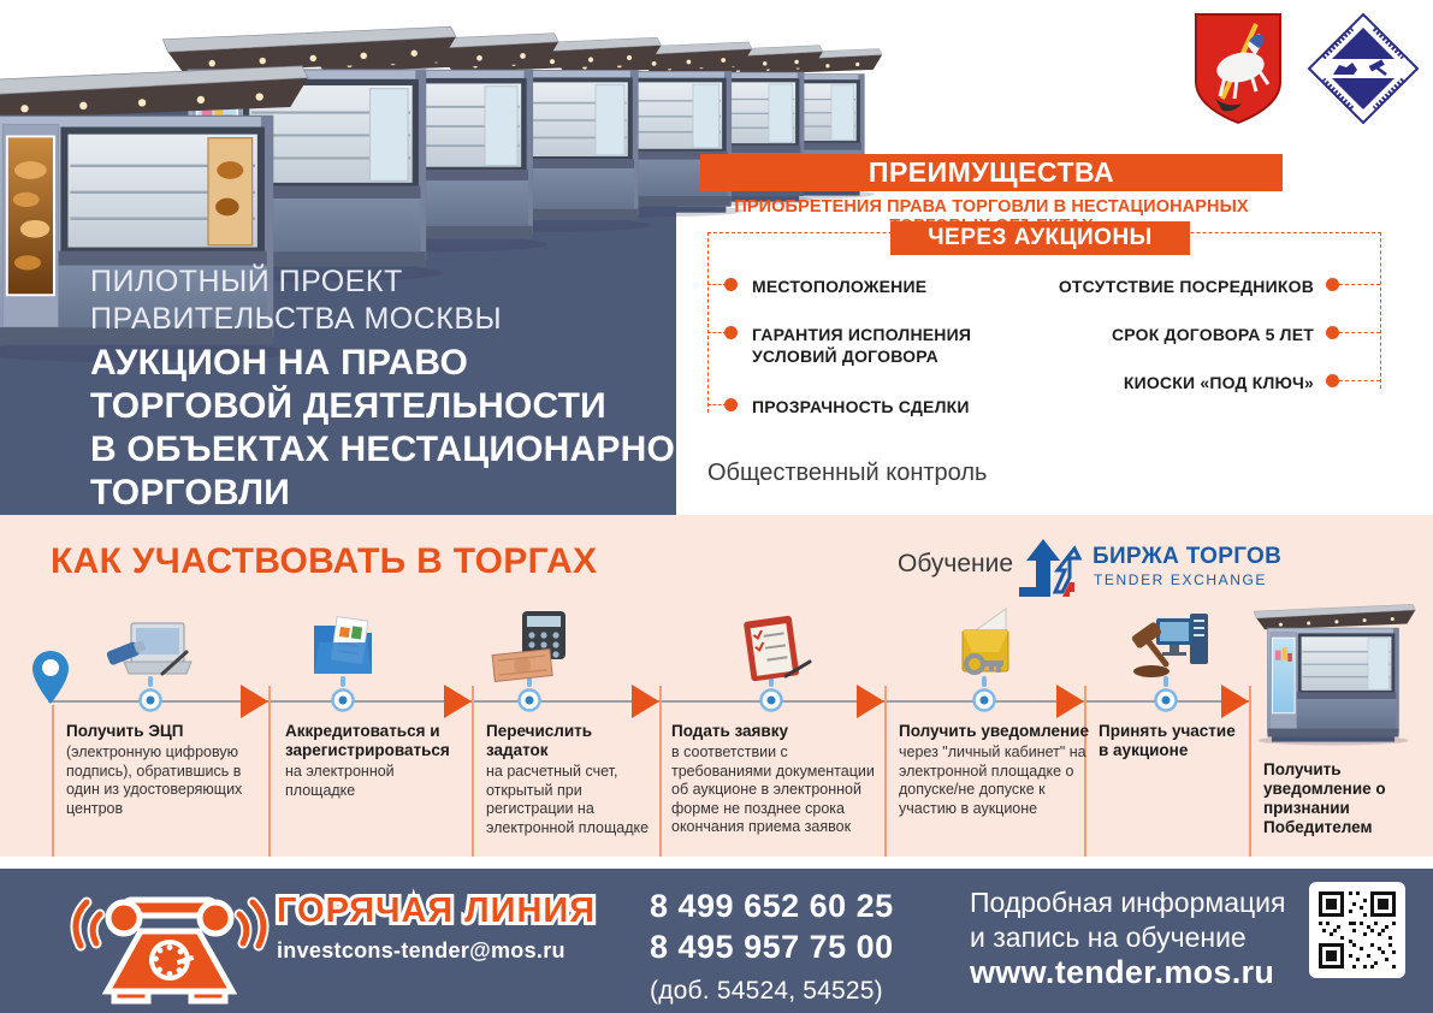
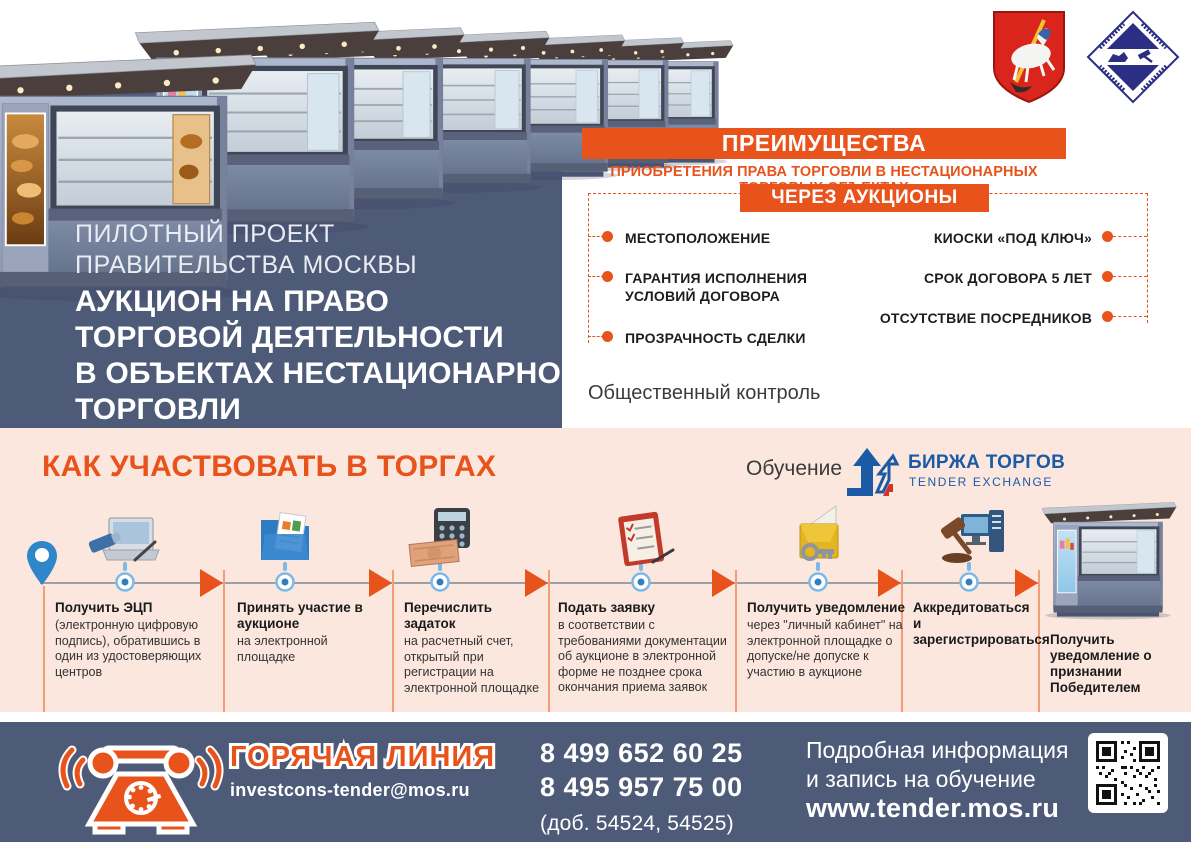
  ПИЛОТНЫЙ ПРОЕКТ
  ПРАВИТЕЛЬСТВА МОСКВЫ
  АУКЦИОН НА ПРАВО
  ТОРГОВОЙ ДЕЯТЕЛЬНОСТИ
  В ОБЪЕКТАХ НЕСТАЦИОНАРНОЙ
  ТОРГОВЛИ
  ПРЕИМУЩЕСТВА
  ПРИОБРЕТЕНИЯ ПРАВА ТОРГОВЛИ В НЕСТАЦИОНАРНЫХ
  ЧЕРЕЗ АУКЦИОНЫ
  МЕСТОПОЛОЖЕНИЕ
  ГАРАНТИЯ ИСПОЛНЕНИЯ УСЛОВИЙ ДОГОВОРА
  ПРОЗРАЧНОСТЬ СДЕЛКИ
- ОТСУТСТВИЕ ПОСРЕДНИКОВ
+ КИОСКИ «ПОД КЛЮЧ»
  СРОК ДОГОВОРА 5 ЛЕТ
- КИОСКИ «ПОД КЛЮЧ»
+ ОТСУТСТВИЕ ПОСРЕДНИКОВ
  Общественный контроль
  КАК УЧАСТВОВАТЬ В ТОРГАХ
  Обучение
  БИРЖА ТОРГОВ
  TENDER EXCHANGE
  Получить ЭЦП
  (электронную цифровую подпись), обратившись в один из удостоверяющих центров
- Аккредитоваться и зарегистрироваться
+ Принять участие в аукционе
  на электронной площадке
  Перечислить задаток
  на расчетный счет, открытый при регистрации на электронной площадке
  Подать заявку
  в соответствии с требованиями документации об аукционе в электронной форме не позднее срока окончания приема заявок
  Получить уведомление
  через "личный кабинет" на электронной площадке о допуске/не допуске к участию в аукционе
- Принять участие в аукционе
+ Аккредитоваться и зарегистрироваться
  Получить уведомление о признании Победителем
  ГОРЯЧАЯ ЛИНИЯ
  investcons-tender@mos.ru
  8 499 652 60 25
  8 495 957 75 00
  (доб. 54524, 54525)
  Подробная информация
  и запись на обучение
  www.tender.mos.ru
